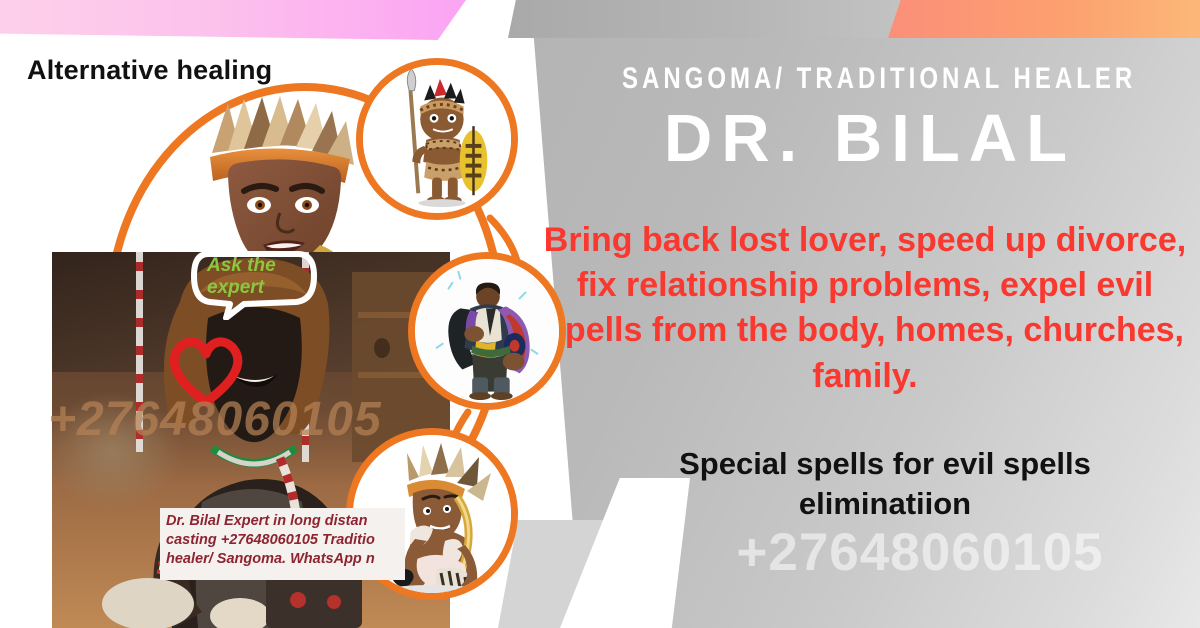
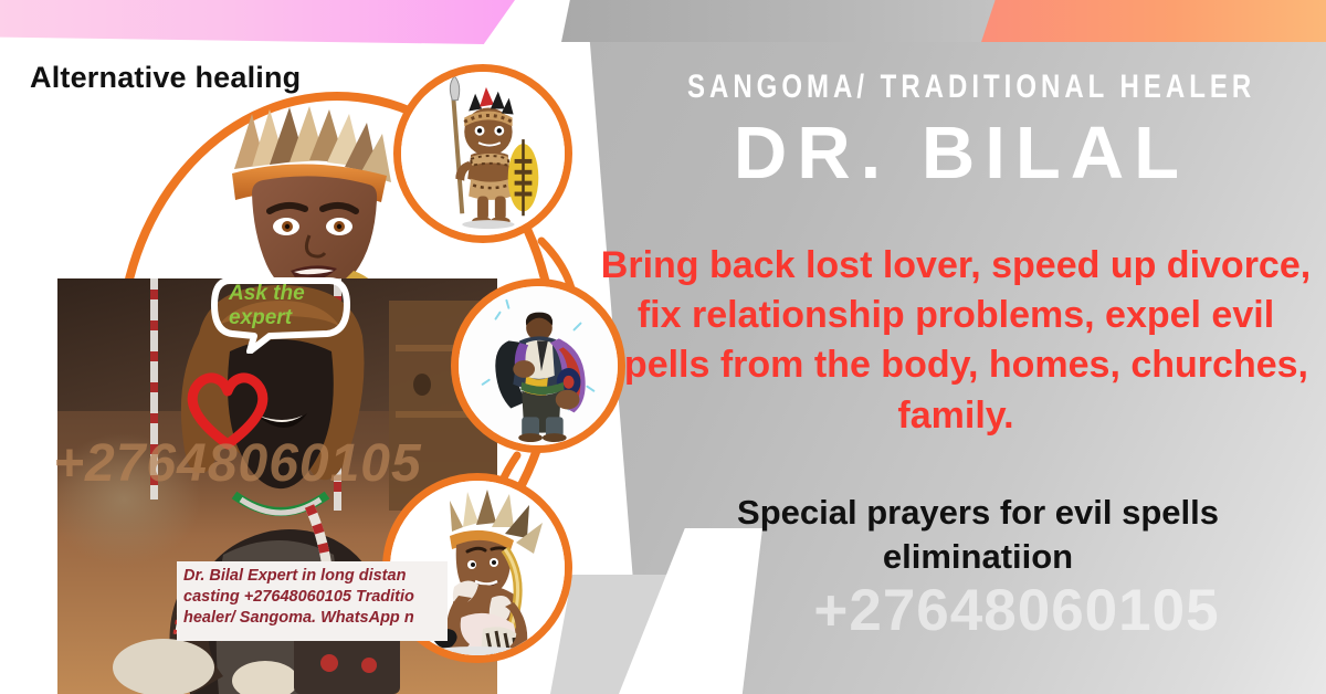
  Alternative healing
  Ask the expert
  +27648060105
  Dr. Bilal Expert in long distan
  casting +27648060105 Traditio
  healer/ Sangoma. WhatsApp n
  SANGOMA/ TRADITIONAL HEALER
  DR. BILAL
  Bring back lost lover, speed up divorce, fix relationship problems, expel evil pells from the body, homes, churches, family.
- Special spells for evil spells eliminatiion
+ Special prayers for evil spells eliminatiion
  +27648060105
